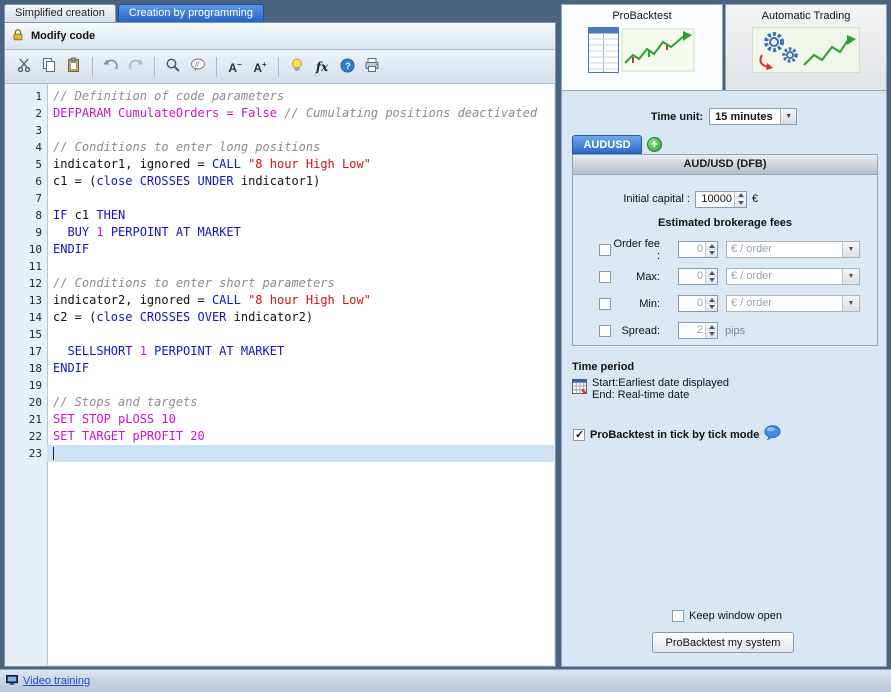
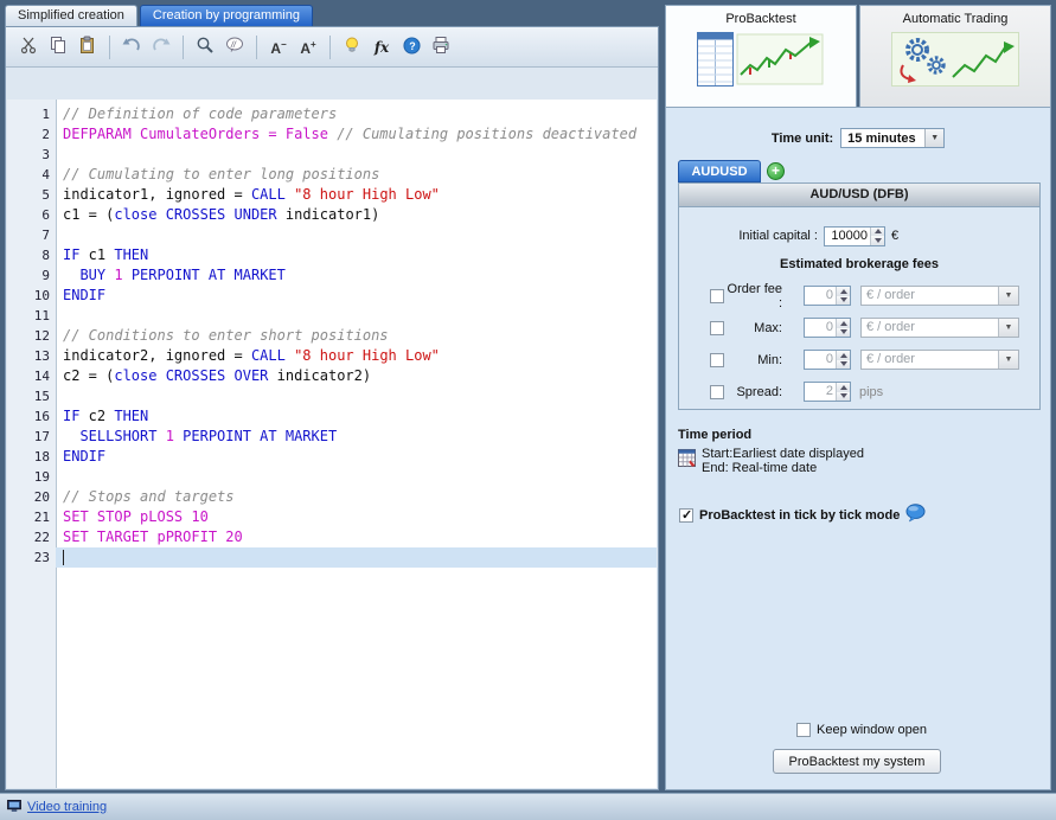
  Simplified creation
  Creation by programming
- Modify code
  A−
  A+
  fx
  ?
  1
  // Definition of code parameters
  2
  DEFPARAM CumulateOrders = False // Cumulating positions deactivated
  3
  4
- // Conditions to enter long positions
+ // Cumulating to enter long positions
  5
  indicator1, ignored = CALL "8 hour High Low"
  6
  c1 = (close CROSSES UNDER indicator1)
  7
  8
  IF c1 THEN
  9
  BUY 1 PERPOINT AT MARKET
  10
  ENDIF
  11
  12
- // Conditions to enter short parameters
+ // Conditions to enter short positions
  13
  indicator2, ignored = CALL "8 hour High Low"
  14
  c2 = (close CROSSES OVER indicator2)
  15
+ 16
+ IF c2 THEN
  17
  SELLSHORT 1 PERPOINT AT MARKET
  18
  ENDIF
  19
  20
  // Stops and targets
  21
  SET STOP pLOSS 10
  22
  SET TARGET pPROFIT 20
  23
  ProBacktest
  Automatic Trading
  Time unit:
  15 minutes
  AUDUSD
  +
  AUD/USD (DFB)
  Initial capital :
  10000
  €
  Estimated brokerage fees
  Order fee :
  0
  € / order
  Max:
  0
  € / order
  Min:
  0
  € / order
  Spread:
  2
  pips
  Time period
  Start:Earliest date displayed
  End: Real-time date
  ProBacktest in tick by tick mode
  Keep window open
  ProBacktest my system
  Video training
